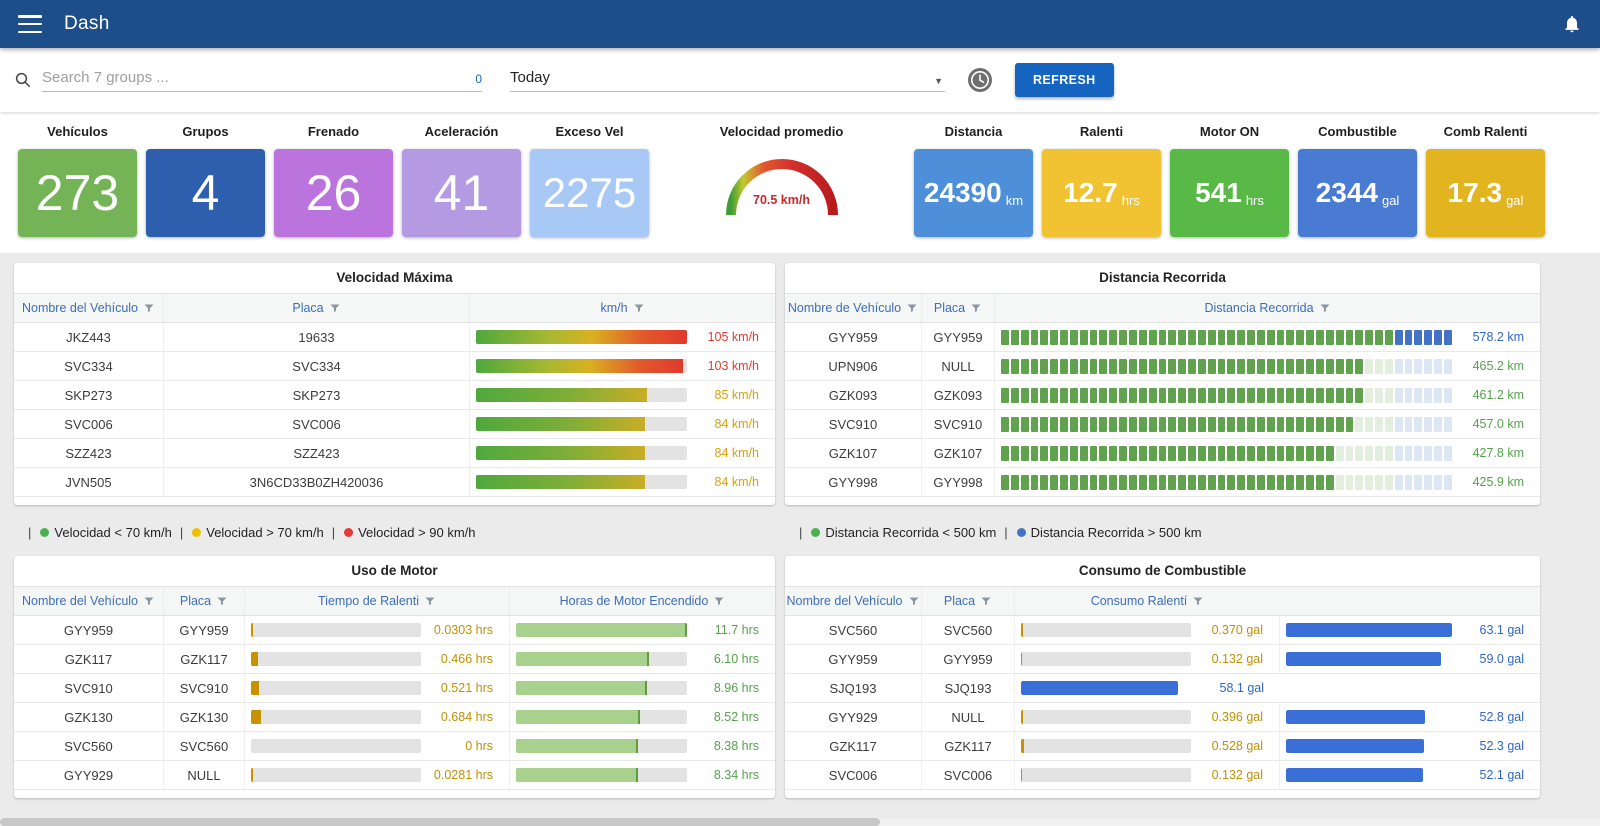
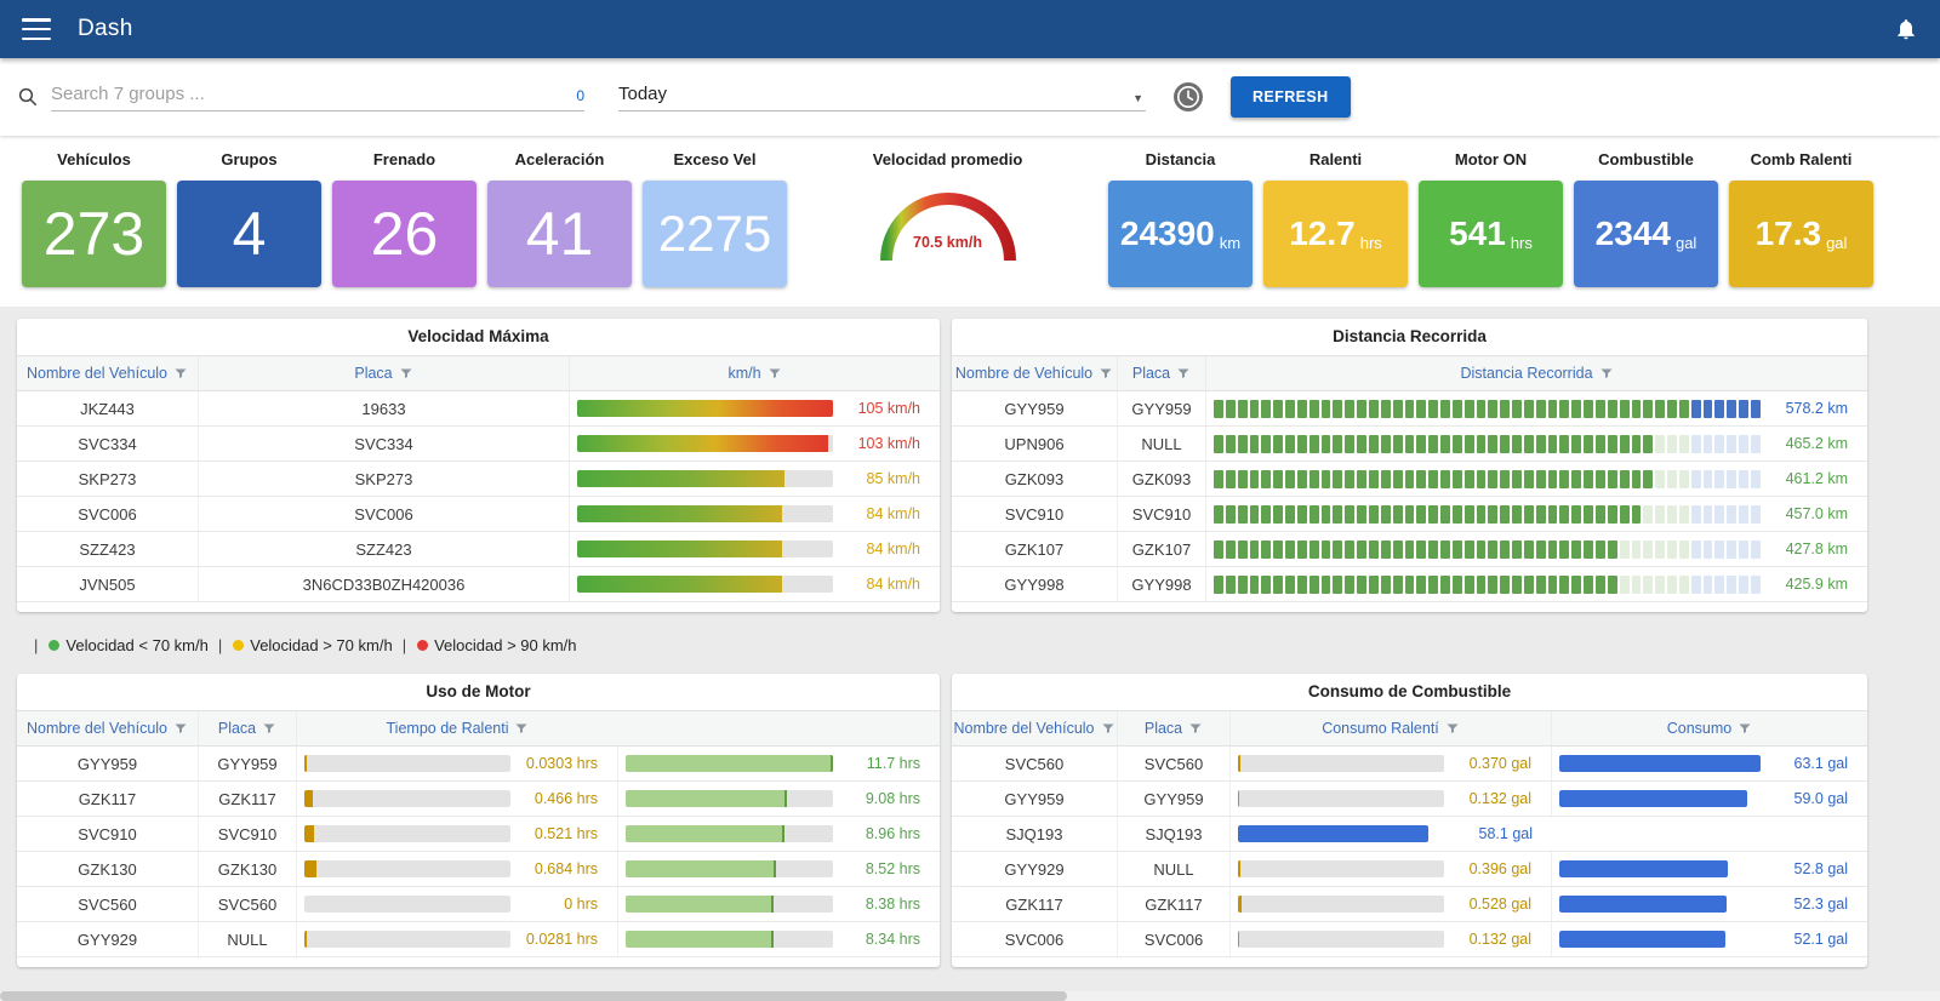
  Dash
  Search 7 groups ...
  0
  Today
  ▼
  REFRESH
  Vehículos
  273
  Grupos
  4
  Frenado
  26
  Aceleración
  41
  Exceso Vel
  2275
  Velocidad promedio
  70.5 km/h
  Distancia
  24390
  km
  Ralenti
  12.7
  hrs
  Motor ON
  541
  hrs
  Combustible
  2344
  gal
  Comb Ralenti
  17.3
  gal
  Velocidad Máxima
  Nombre del Vehículo
  Placa
  km/h
  JKZ443
  19633
  105 km/h
  SVC334
  SVC334
  103 km/h
  SKP273
  SKP273
  85 km/h
  SVC006
  SVC006
  84 km/h
  SZZ423
  SZZ423
  84 km/h
  JVN505
  3N6CD33B0ZH420036
  84 km/h
  Distancia Recorrida
  Nombre de Vehículo
  Placa
  Distancia Recorrida
  GYY959
  GYY959
  578.2 km
  UPN906
  NULL
  465.2 km
  GZK093
  GZK093
  461.2 km
  SVC910
  SVC910
  457.0 km
  GZK107
  GZK107
  427.8 km
  GYY998
  GYY998
  425.9 km
  Velocidad < 70 km/h
  Velocidad > 70 km/h
  Velocidad > 90 km/h
- Distancia Recorrida < 500 km
- Distancia Recorrida > 500 km
  Uso de Motor
  Nombre del Vehículo
  Placa
  Tiempo de Ralenti
- Horas de Motor Encendido
  GYY959
  GYY959
  0.0303 hrs
  11.7 hrs
  GZK117
  GZK117
  0.466 hrs
- 6.10 hrs
+ 9.08 hrs
  SVC910
  SVC910
  0.521 hrs
  8.96 hrs
  GZK130
  GZK130
  0.684 hrs
  8.52 hrs
  SVC560
  SVC560
  0 hrs
  8.38 hrs
  GYY929
  NULL
  0.0281 hrs
  8.34 hrs
  Consumo de Combustible
  Nombre del Vehículo
  Placa
  Consumo Ralentí
+ Consumo
  SVC560
  SVC560
  0.370 gal
  63.1 gal
  GYY959
  GYY959
  0.132 gal
  59.0 gal
  SJQ193
  SJQ193
  58.1 gal
  GYY929
  NULL
  0.396 gal
  52.8 gal
  GZK117
  GZK117
  0.528 gal
  52.3 gal
  SVC006
  SVC006
  0.132 gal
  52.1 gal
